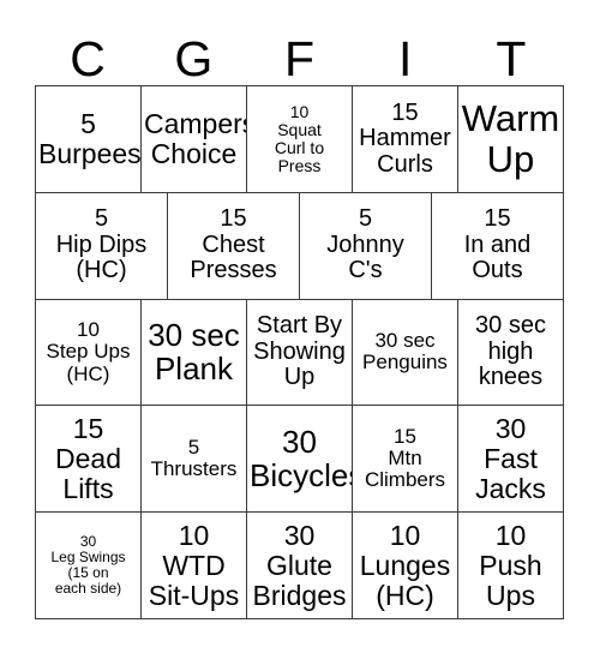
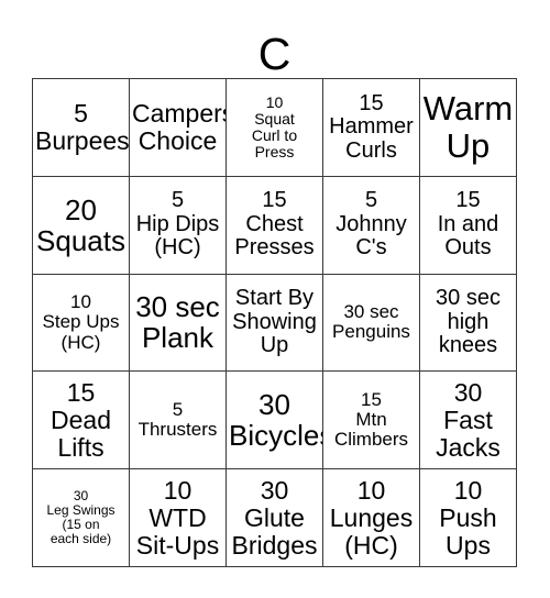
  C
- G
- F
- I
- T
  5
  Burpees
  Camper
  Choice
  10
  Squat
  Curl to
  Press
  15
  Hammer
  Curls
  Warm
  Up
+ 20
+ Squats
  5
  Hip Dips
  (HC)
  15
  Chest
  Presses
  5
  Johnny
  C's
  15
  In and
  Outs
  10
  Step Ups
  (HC)
  30 sec
  Plank
  Start By
  Showing
  Up
  30 sec
  Penguins
  30 sec
  high
  knees
  15
  Dead
  Lifts
  5
  Thrusters
  30
  Bicycle
  15
  Mtn
  Climbers
  30
  Fast
  Jacks
  30
  Leg Swings
  (15 on
  each side)
  10
  WTD
  Sit-Ups
  30
  Glute
  Bridges
  10
  Lunges
  (HC)
  10
  Push
  Ups
